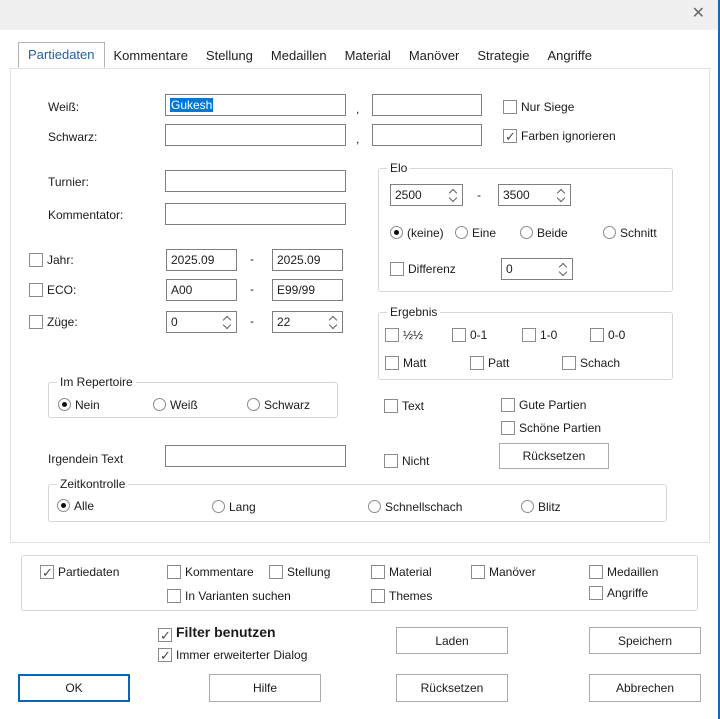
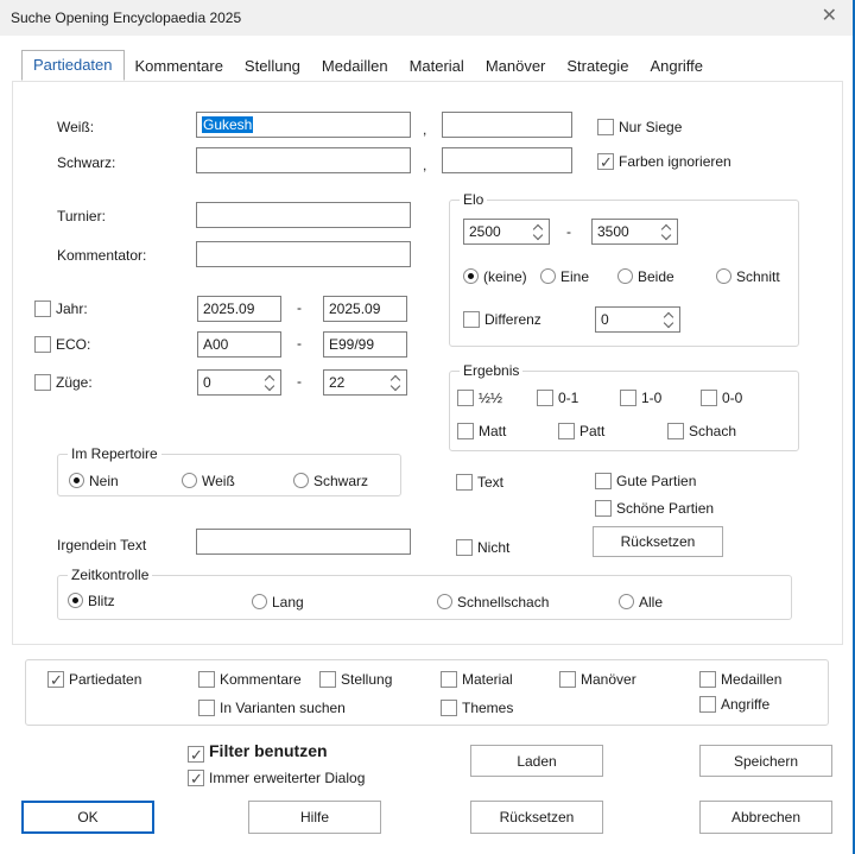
+ Suche Opening Encyclopaedia 2025
  ✕
  Partiedaten
  Kommentare
  Stellung
  Medaillen
  Material
  Manöver
  Strategie
  Angriffe
  Weiß:
  Gukesh
  ,
  Nur Siege
  Schwarz:
  ,
  Farben ignorieren
  Turnier:
  Kommentator:
  Jahr:
  2025.09
  -
  2025.09
  ECO:
  A00
  -
  E99/99
  Züge:
  0
  -
  22
  Elo
  2500
  -
  3500
  (keine)
  Eine
  Beide
  Schnitt
  Differenz
  0
  Ergebnis
  ½½
  0-1
  1-0
  0-0
  Matt
  Patt
  Schach
  Im Repertoire
  Nein
  Weiß
  Schwarz
  Text
  Gute Partien
  Schöne Partien
  Irgendein Text
  Nicht
  Rücksetzen
  Zeitkontrolle
- Alle
+ Blitz
  Lang
  Schnellschach
- Blitz
+ Alle
  Partiedaten
  Kommentare
  Stellung
  Material
  Manöver
  Medaillen
  In Varianten suchen
  Themes
  Angriffe
  Filter benutzen
  Immer erweiterter Dialog
  Laden
  Speichern
  OK
  Hilfe
  Rücksetzen
  Abbrechen
